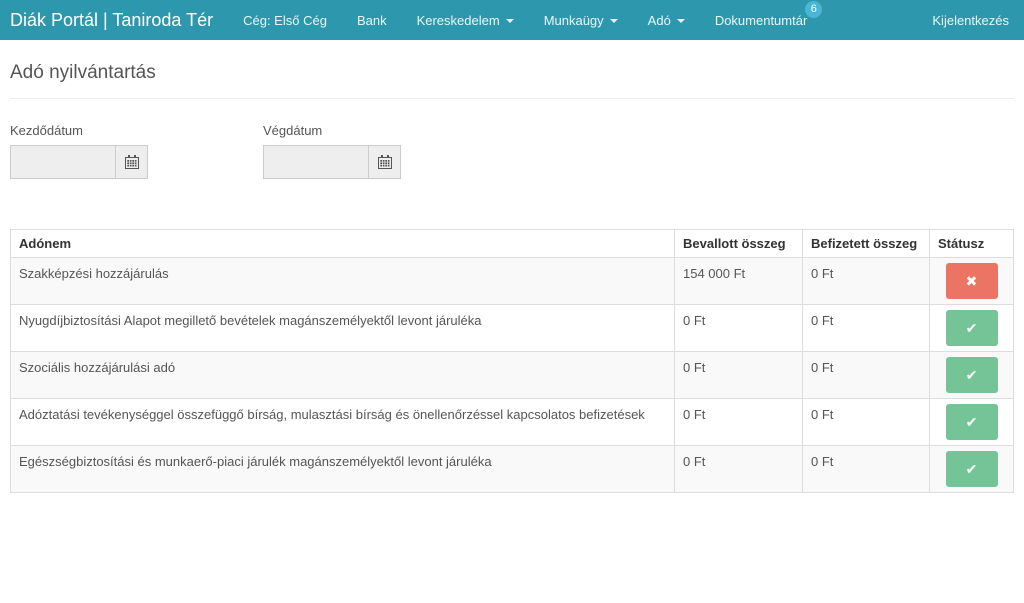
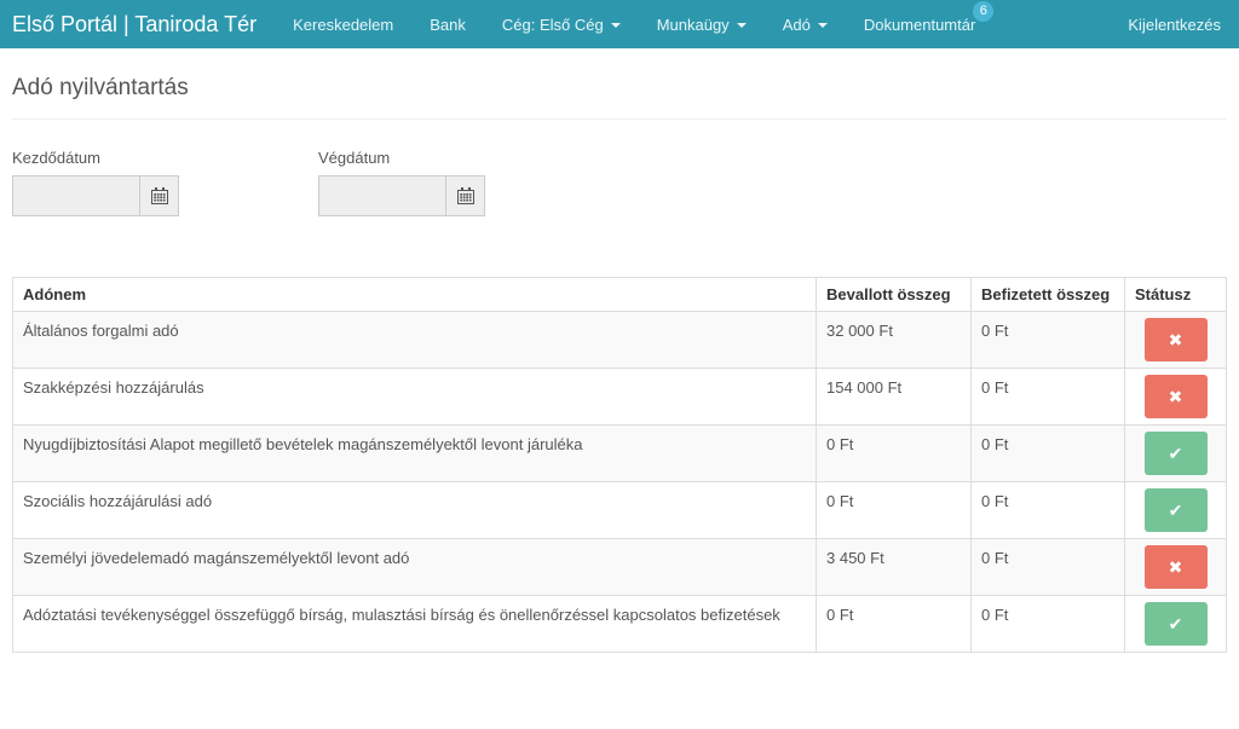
- Diák Portál | Taniroda Tér
+ Első Portál | Taniroda Tér
- Cég: Első Cég
+ Kereskedelem
  Bank
- Kereskedelem
+ Cég: Első Cég
  Munkaügy
  Adó
  Dokumentumtár
  6
  Kijelentkezés
  Adó nyilvántartás
  Kezdődátum
  Végdátum
  Adónem	Bevallott összeg	Befizetett összeg	Státusz
+ Általános forgalmi adó	32 000 Ft	0 Ft	✖
  Szakképzési hozzájárulás	154 000 Ft	0 Ft	✖
  Nyugdíjbiztosítási Alapot megillető bevételek magánszemélyektől levont járuléka	0 Ft	0 Ft	✔
  Szociális hozzájárulási adó	0 Ft	0 Ft	✔
+ Személyi jövedelemadó magánszemélyektől levont adó	3 450 Ft	0 Ft	✖
  Adóztatási tevékenységgel összefüggő bírság, mulasztási bírság és önellenőrzéssel kapcsolatos befizetések	0 Ft	0 Ft	✔
- Egészségbiztosítási és munkaerő-piaci járulék magánszemélyektől levont járuléka	0 Ft	0 Ft	✔
